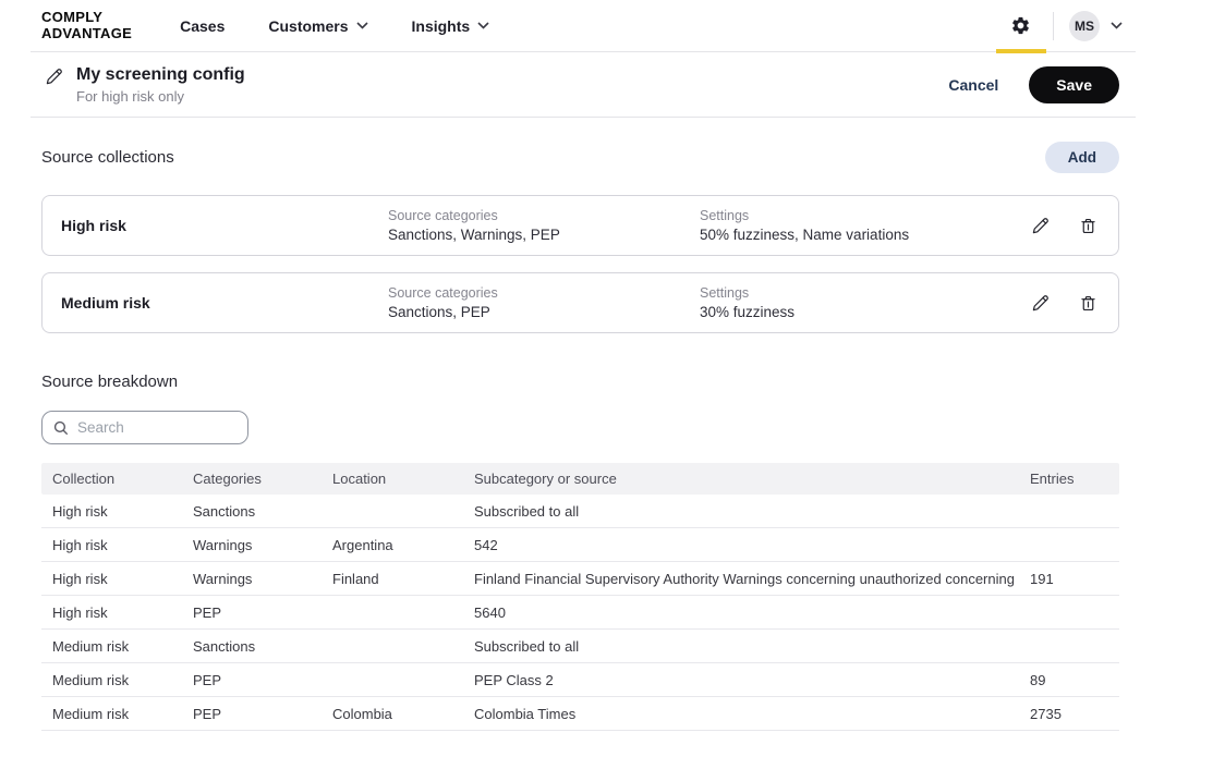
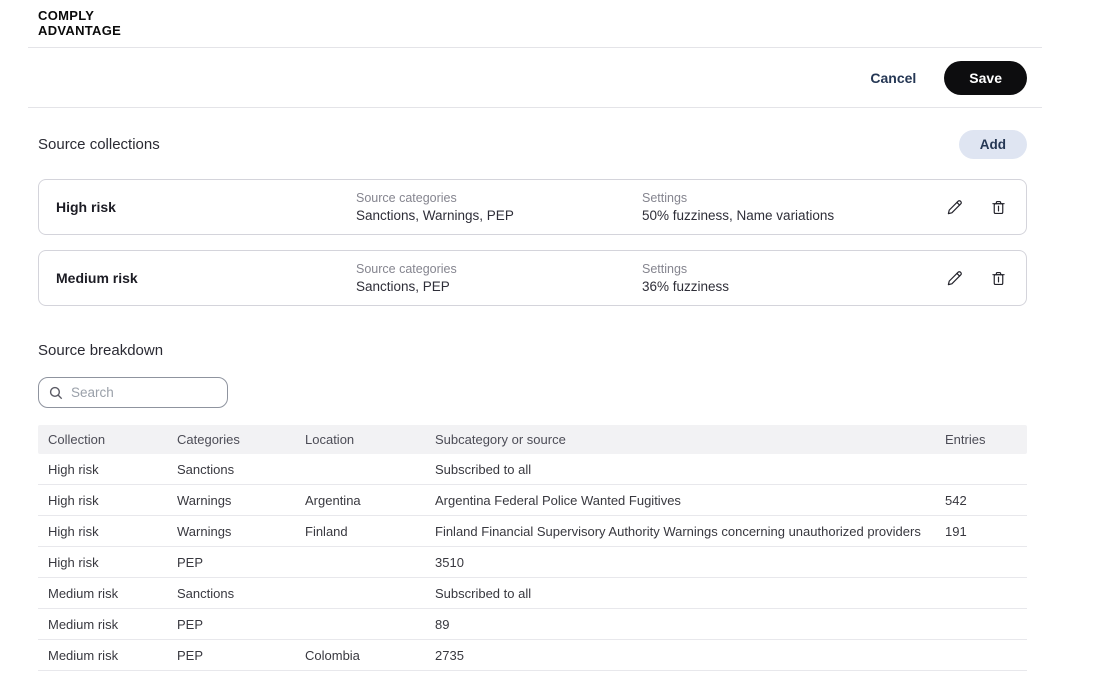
  COMPLY
  ADVANTAGE
- Cases
- Customers
- Insights
- MS
- My screening config
- For high risk only
  Cancel
  Save
  Source collections
  Add
  High risk
  Source categories
  Sanctions, Warnings, PEP
  Settings
  50% fuzziness, Name variations
  Medium risk
  Source categories
  Sanctions, PEP
  Settings
- 30% fuzziness
+ 36% fuzziness
  Source breakdown
  Search
  Collection
  Categories
  Location
  Subcategory or source
  Entries
  High risk
  Sanctions
  Subscribed to all
  High risk
  Warnings
  Argentina
+ Argentina Federal Police Wanted Fugitives
  542
  High risk
  Warnings
  Finland
- Finland Financial Supervisory Authority Warnings concerning unauthorized concerning
+ Finland Financial Supervisory Authority Warnings concerning unauthorized providers
  191
  High risk
  PEP
- 5640
+ 3510
  Medium risk
  Sanctions
  Subscribed to all
  Medium risk
  PEP
- PEP Class 2
  89
  Medium risk
  PEP
  Colombia
- Colombia Times
  2735
